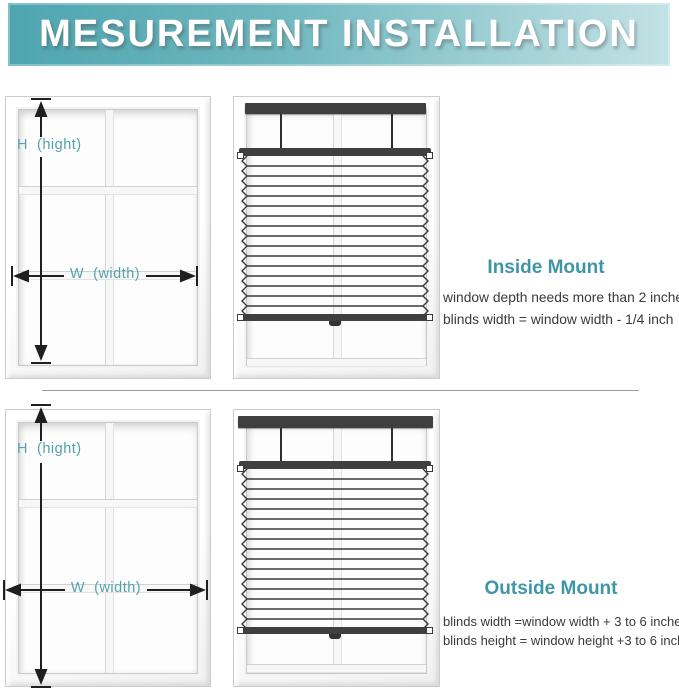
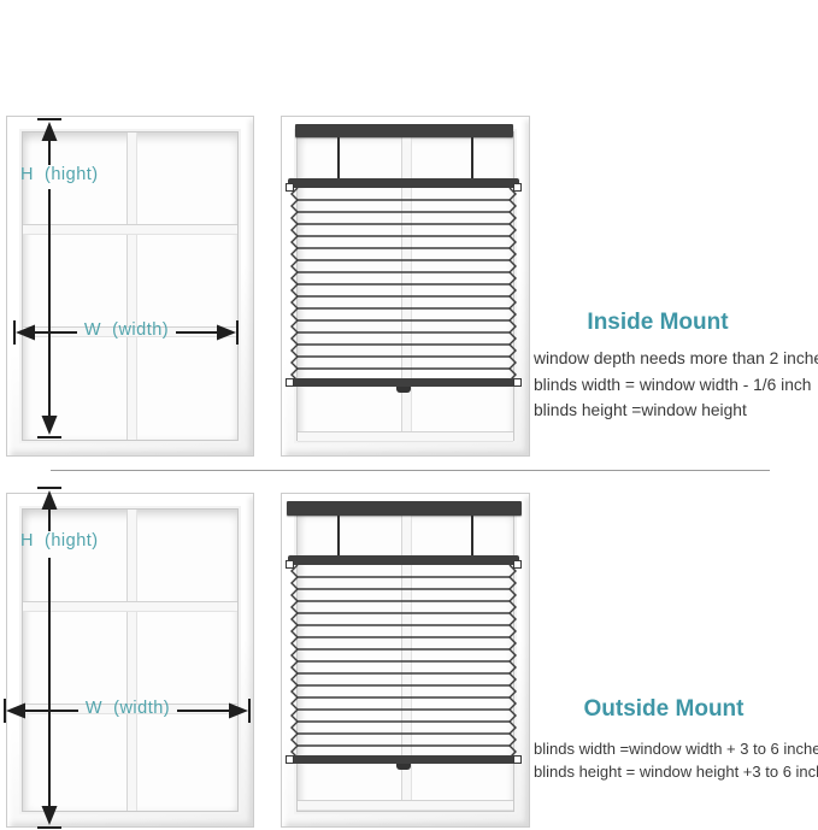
- MESUREMENT INSTALLATION
  H (hight)
  W (width)
  Inside Mount
  window depth needs more than 2 inch
- blinds width = window width - 1/4 inch
+ blinds width = window width - 1/6 inch
+ blinds height =window height
  H (hight)
  W (width)
  Outside Mount
  blinds width =window width + 3 to 6 inche
  blinds height = window height +3 to 6 inc
